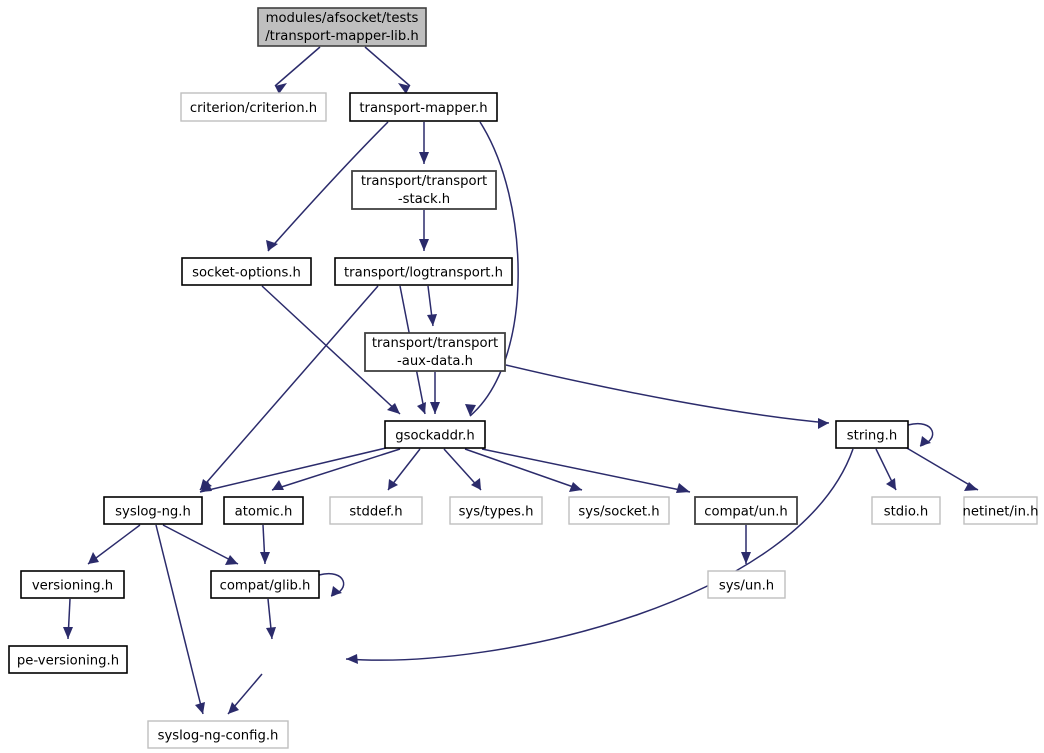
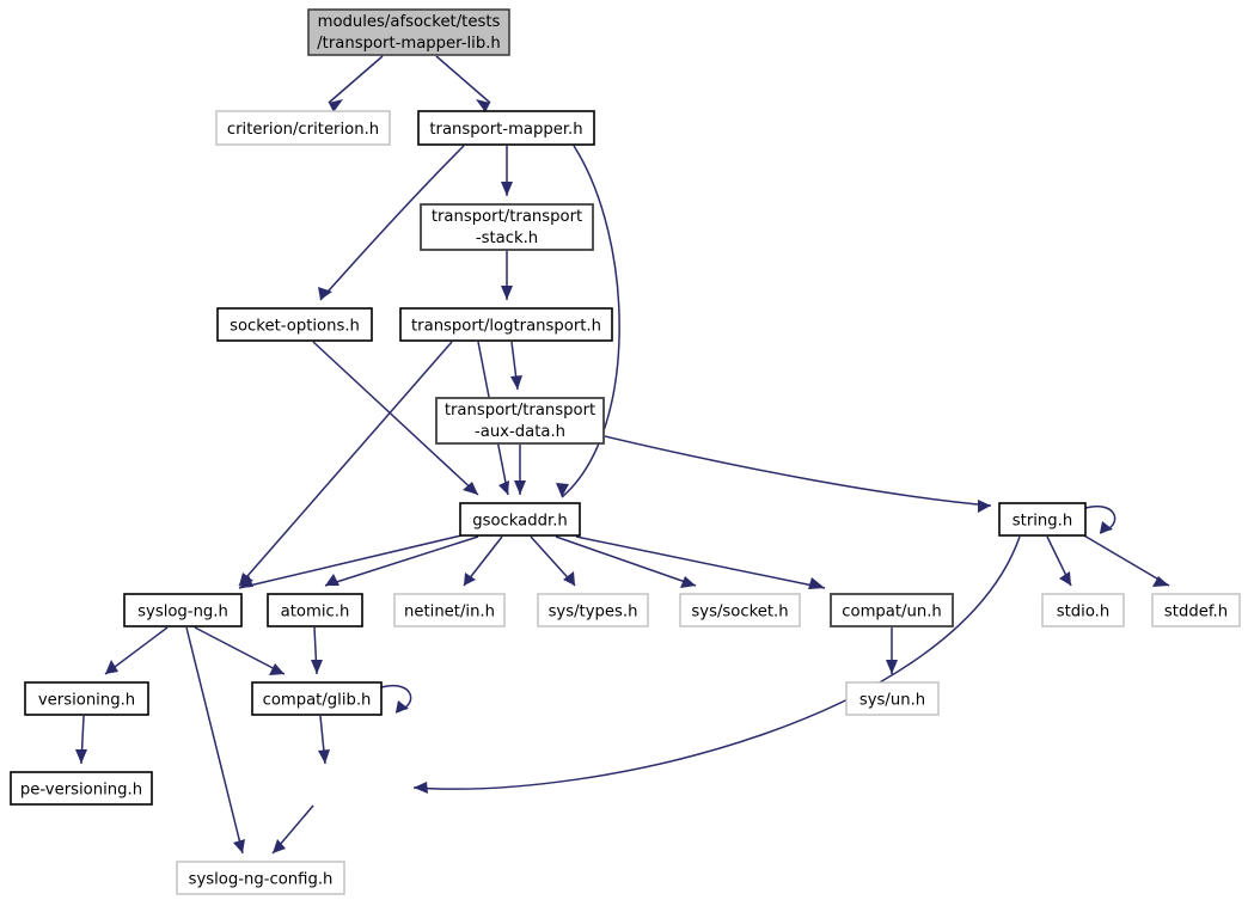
  modules/afsocket/tests
  /transport-mapper-lib.h
  criterion/criterion.h
  transport-mapper.h
  transport/transport
  -stack.h
  socket-options.h
  transport/logtransport.h
  transport/transport
  -aux-data.h
  gsockaddr.h
  string.h
  syslog-ng.h
  atomic.h
- stddef.h
+ netinet/in.h
  sys/types.h
  sys/socket.h
  compat/un.h
  stdio.h
- netinet/in.h
+ stddef.h
  versioning.h
  compat/glib.h
  sys/un.h
  pe-versioning.h
  syslog-ng-config.h
